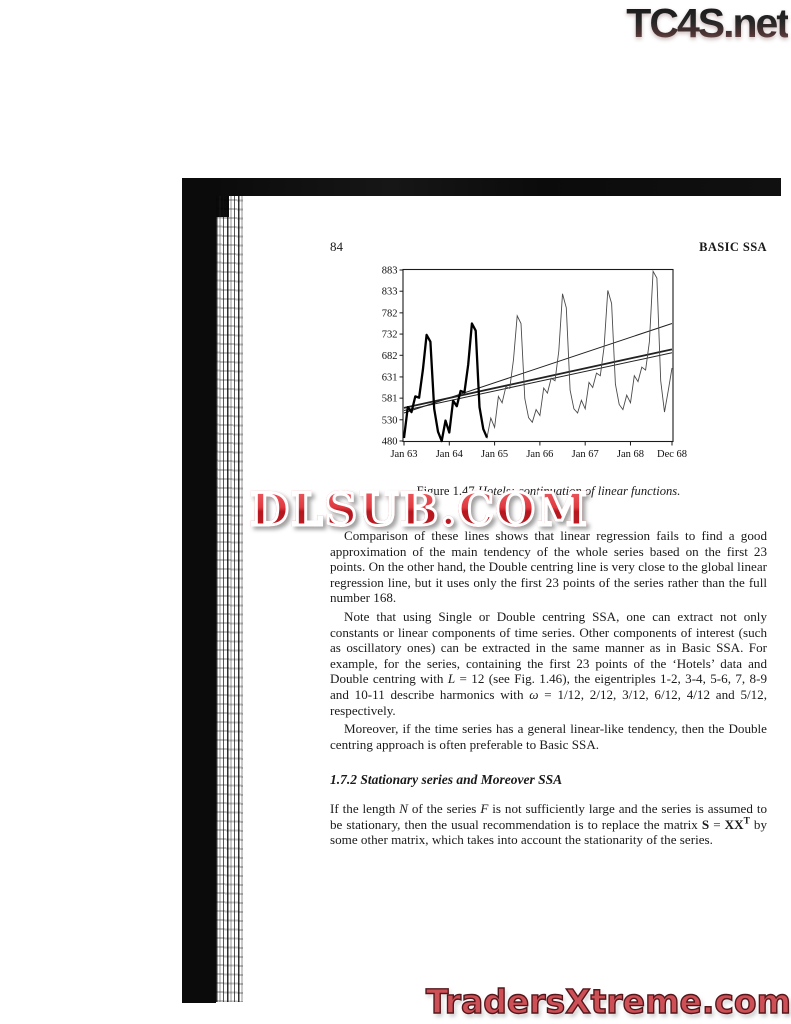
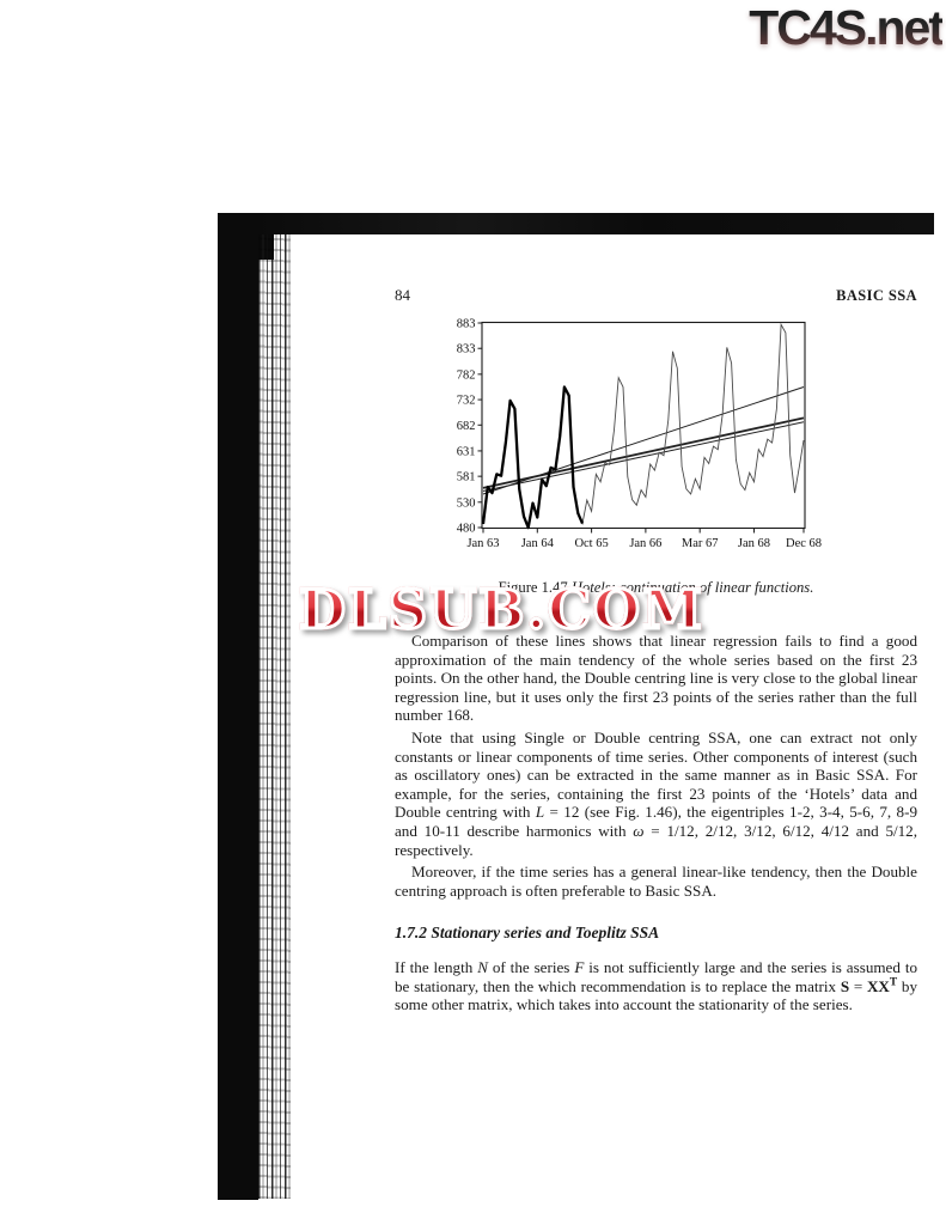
  TC4S.net
  84
  BASIC SSA
  480
  530
  581
  631
  682
  732
  782
  833
  883
  Jan 63
  Jan 64
- Jan 65
+ Oct 65
  Jan 66
- Jan 67
+ Mar 67
  Jan 68
  Dec 68
  DLSUB.COM
  regression fails to find a good approximation of the main tendency of the whole series based on the first 23 points. On the other hand, the Double centring line is very close to the global linear regression line, but it uses only the first 23 points of the series rather than the full number 168.
  Note that using Single or Double centring SSA, one can extract not only constants or linear components of time series. Other components of interest (such as oscillatory ones) can be extracted in the same manner as in Basic SSA. For example, for the series, containing the first 23 points of the ‘Hotels’ data and Double centring with L = 12 (see Fig. 1.46), the eigentriples 1-2, 3-4, 5-6, 7, 8-9 and 10-11 describe harmonics with ω = 1/12, 2/12, 3/12, 6/12, 4/12 and 5/12, respectively.
  Moreover, if the time series has a general linear-like tendency, then the Double centring approach is often preferable to Basic SSA.
- 1.7.2 Stationary series and Moreover SSA
+ 1.7.2 Stationary series and Toeplitz SSA
- If the length N of the series F is not sufficiently large and the series is assumed to be stationary, then the usual recommendation is to replace the matrix S = XXT by some other matrix, which takes into account the stationarity of the series.
+ If the length N of the series F is not sufficiently large and the series is assumed to be stationary, then the which recommendation is to replace the matrix S = XXT by some other matrix, which takes into account the stationarity of the series.
- TradersXtreme.com
